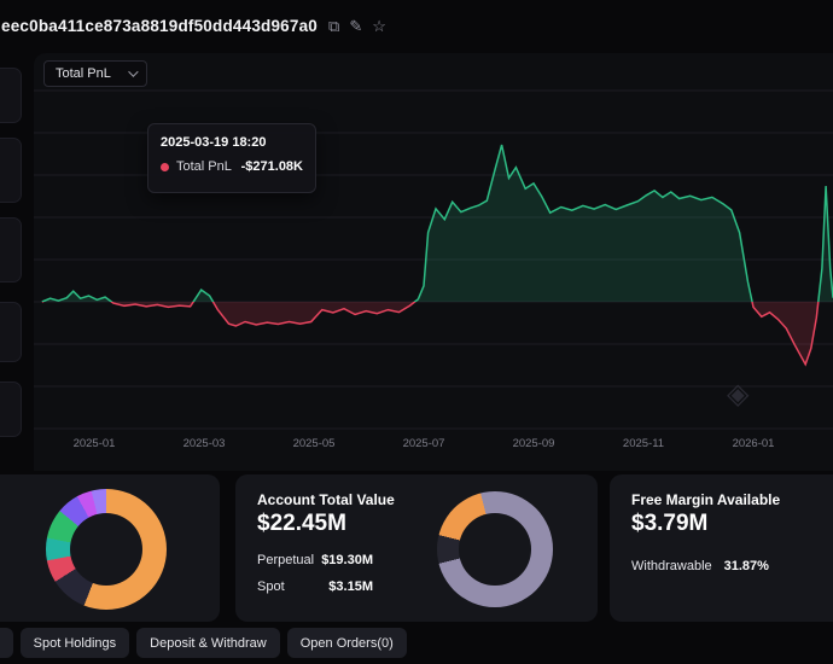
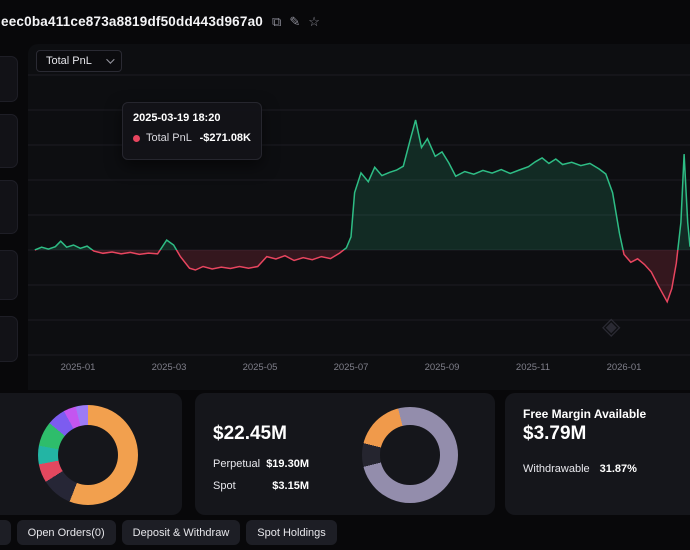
  eec0ba411ce873a8819df50dd443d967a0
  ⧉
  ✎
  ☆
  Total PnL
  2025-03-19 18:20
  Total PnL
  -$271.08K
  ◈
  2025-01
  2025-03
  2025-05
  2025-07
  2025-09
  2025-11
  2026-01
- Account Total Value
  $22.45M
  Perpetual
  $19.30M
  Spot
  $3.15M
  Free Margin Available
  $3.79M
  Withdrawable
  31.87%
- Spot Holdings
+ Open Orders(0)
  Deposit & Withdraw
- Open Orders(0)
+ Spot Holdings
